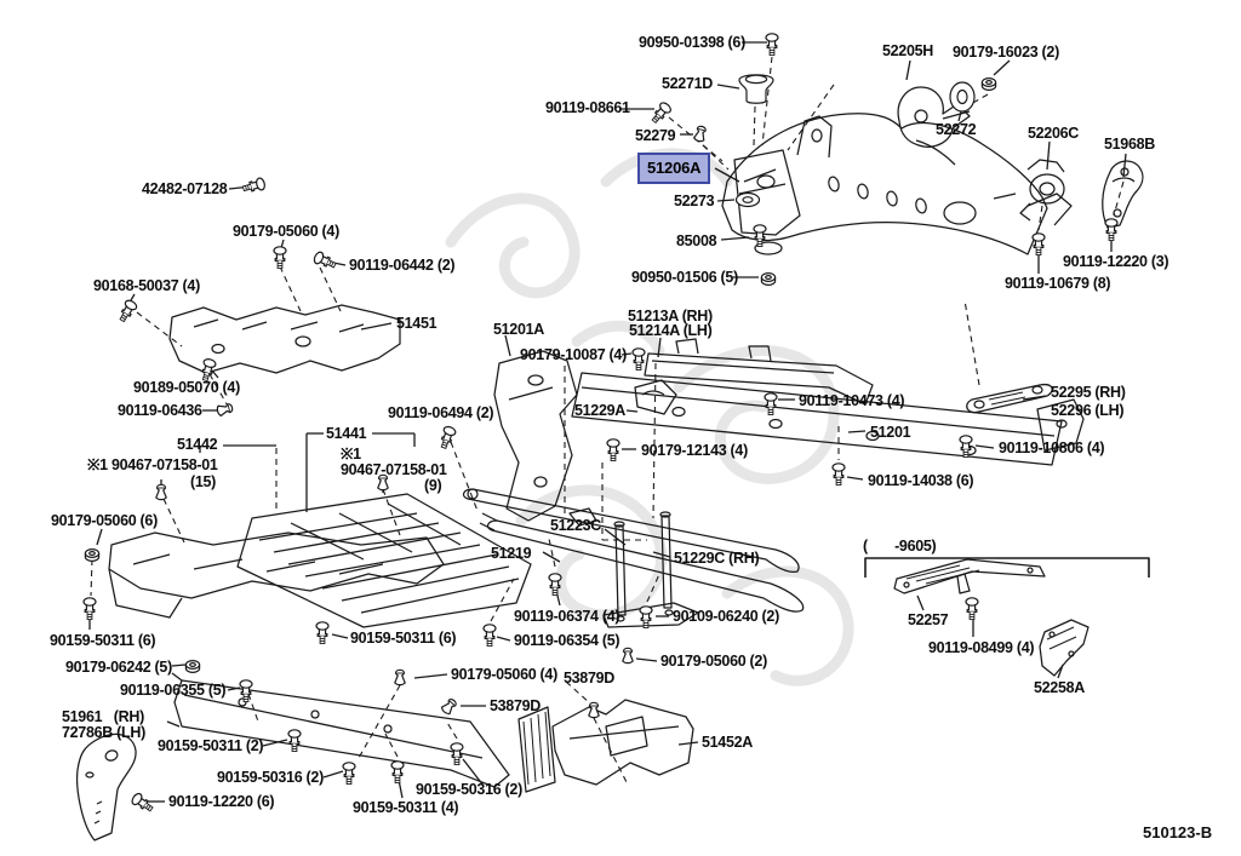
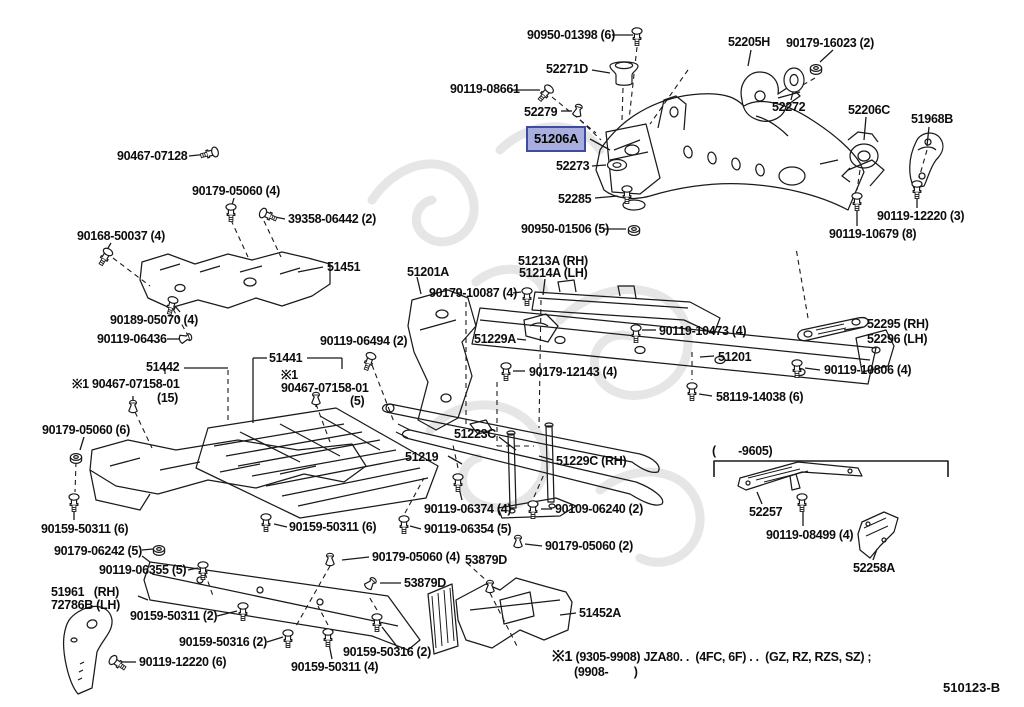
  90950-01398 (6)
  52271D
  52205H
  90179-16023 (2)
  90119-08661
  52279
  52273
- 85008
+ 52285
  90950-01506 (5)
  52272
  52206C
  51968B
  90119-12220 (3)
  90119-10679 (8)
- 42482-07128
+ 90467-07128
  90179-05060 (4)
- 90119-06442 (2)
+ 39358-06442 (2)
  90168-50037 (4)
  51451
  90189-05070 (4)
  90119-06436
  51442
  ※1 90467-07158-01
  (15)
  51441
  ※1
  90467-07158-01
- (9)
+ (5)
  90119-06494 (2)
  51201A
  90179-10087 (4)
  51213A (RH)
  51214A (LH)
  51229A
  90119-10473 (4)
  51201
  90179-12143 (4)
  52295 (RH)
  52296 (LH)
  90119-10806 (4)
- 90119-14038 (6)
+ 58119-14038 (6)
  51223C
  51219
  51229C (RH)
  90179-05060 (6)
  90159-50311 (6)
  90159-50311 (6)
  90119-06374 (4)
  90119-06354 (5)
  90109-06240 (2)
  90179-05060 (2)
  90179-05060 (4)
  53879D
  53879D
  90179-06242 (5)
  90119-06355 (5)
  51961 (RH)
  72786B (LH)
  90159-50311 (2)
  90159-50316 (2)
  90119-12220 (6)
  90159-50316 (2)
  90159-50311 (4)
  51452A
  52257
  90119-08499 (4)
  52258A
  51206A
  ( -9605)
+ ※1 (9305-9908) JZA80. . (4FC, 6F) . . (GZ, RZ, RZS, SZ) ;
+ (9908- )
  510123-B
